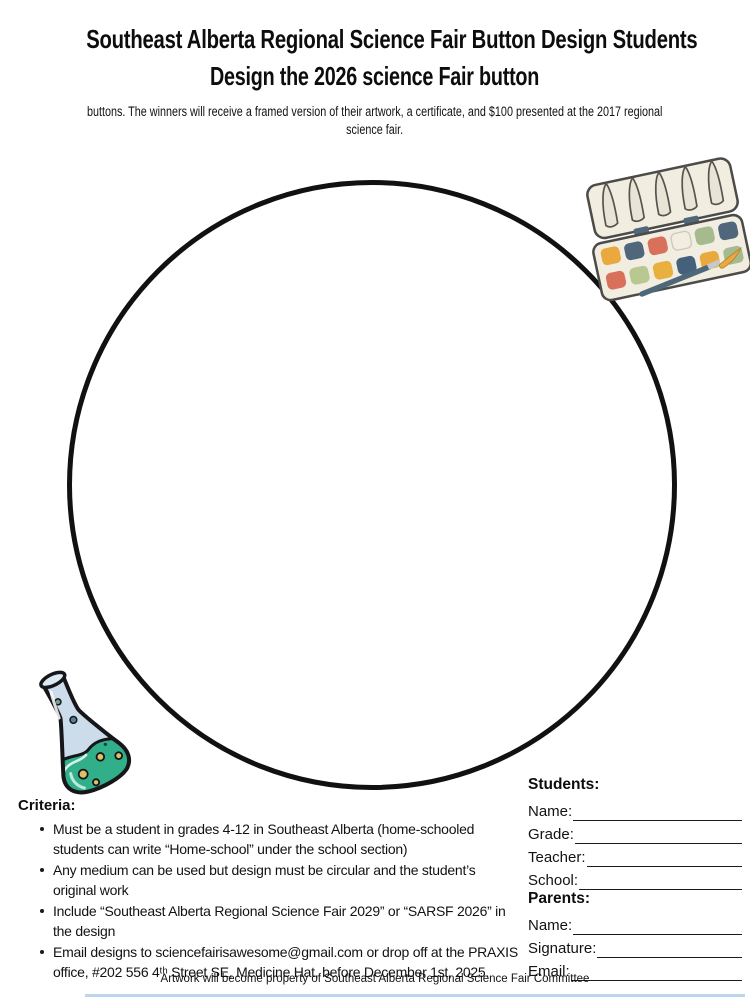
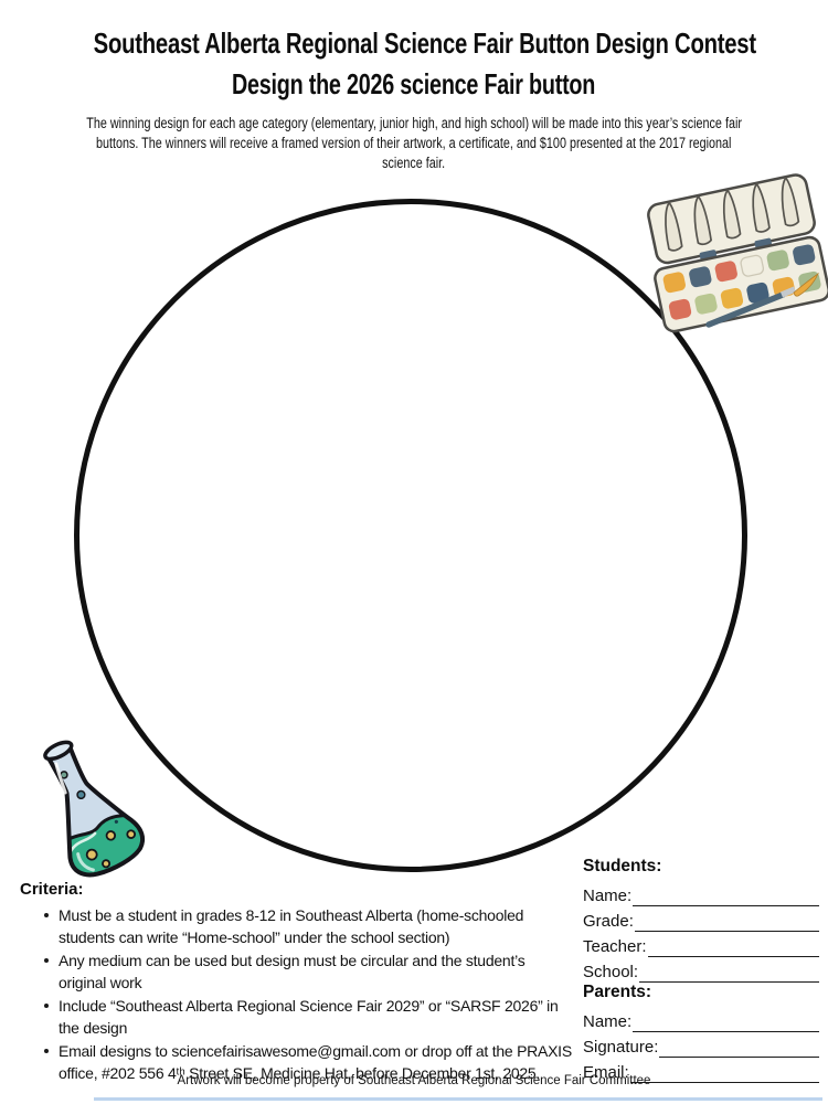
- Southeast Alberta Regional Science Fair Button Design Students
+ Southeast Alberta Regional Science Fair Button Design Contest
  Design the 2026 science Fair button
+ The winning design for each age category (elementary, junior high, and high school) will be made into this year’s science fair
  buttons. The winners will receive a framed version of their artwork, a certificate, and $100 presented at the 2017 regional
  science fair.
  Criteria:
- Must be a student in grades 4-12 in Southeast Alberta (home-schooled students can write “Home-school” under the school section)
+ Must be a student in grades 8-12 in Southeast Alberta (home-schooled students can write “Home-school” under the school section)
  Any medium can be used but design must be circular and the student’s original work
  Include “Southeast Alberta Regional Science Fair 2029” or “SARSF 2026” in the design
  Email designs to sciencefairisawesome@gmail.com or drop off at the PRAXIS office, #202 556 4ᵗʰ Street SE, Medicine Hat, before December 1st, 2025.
  Students:
  Name:
  Grade:
  Teacher:
  School:
  Parents:
  Name:
  Signature:
  Email:
  Artwork will become property of Southeast Alberta Regional Science Fair Committee
